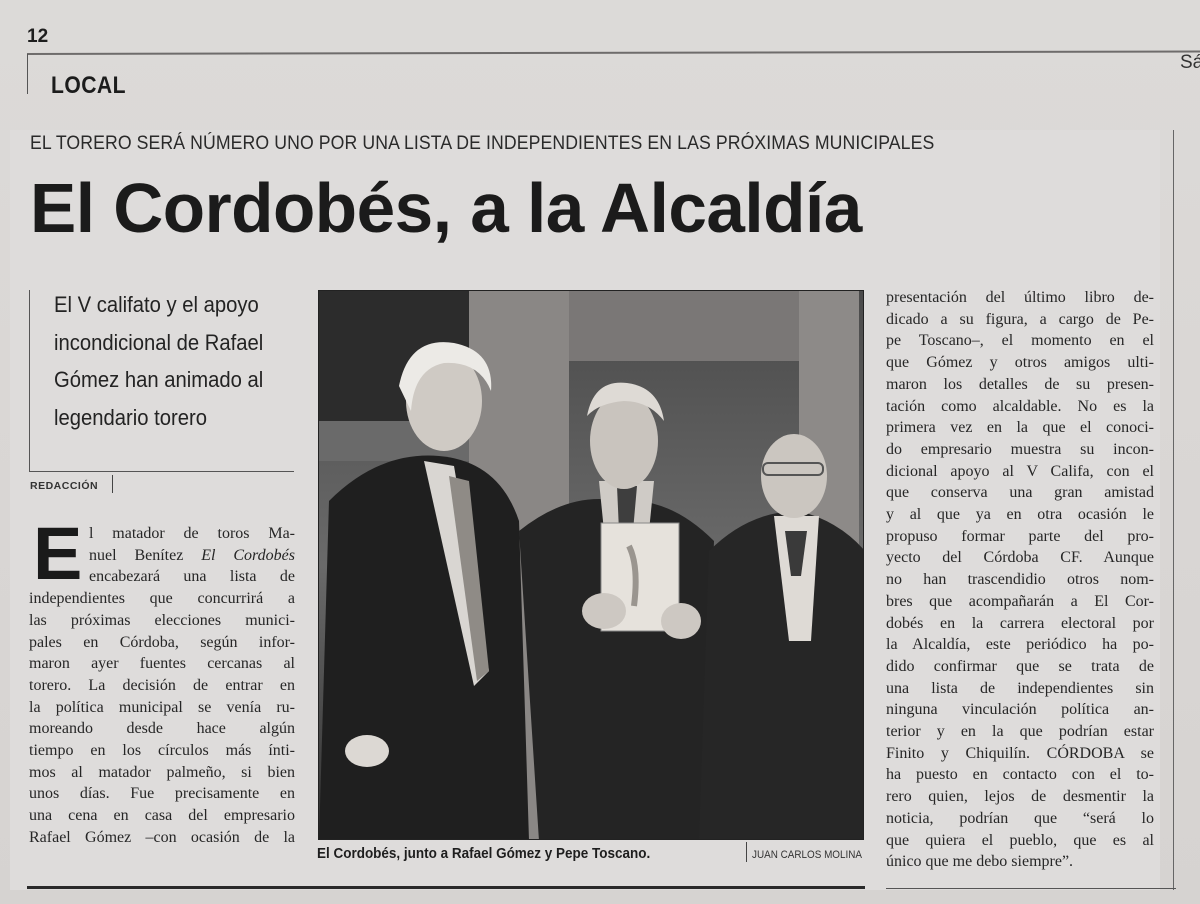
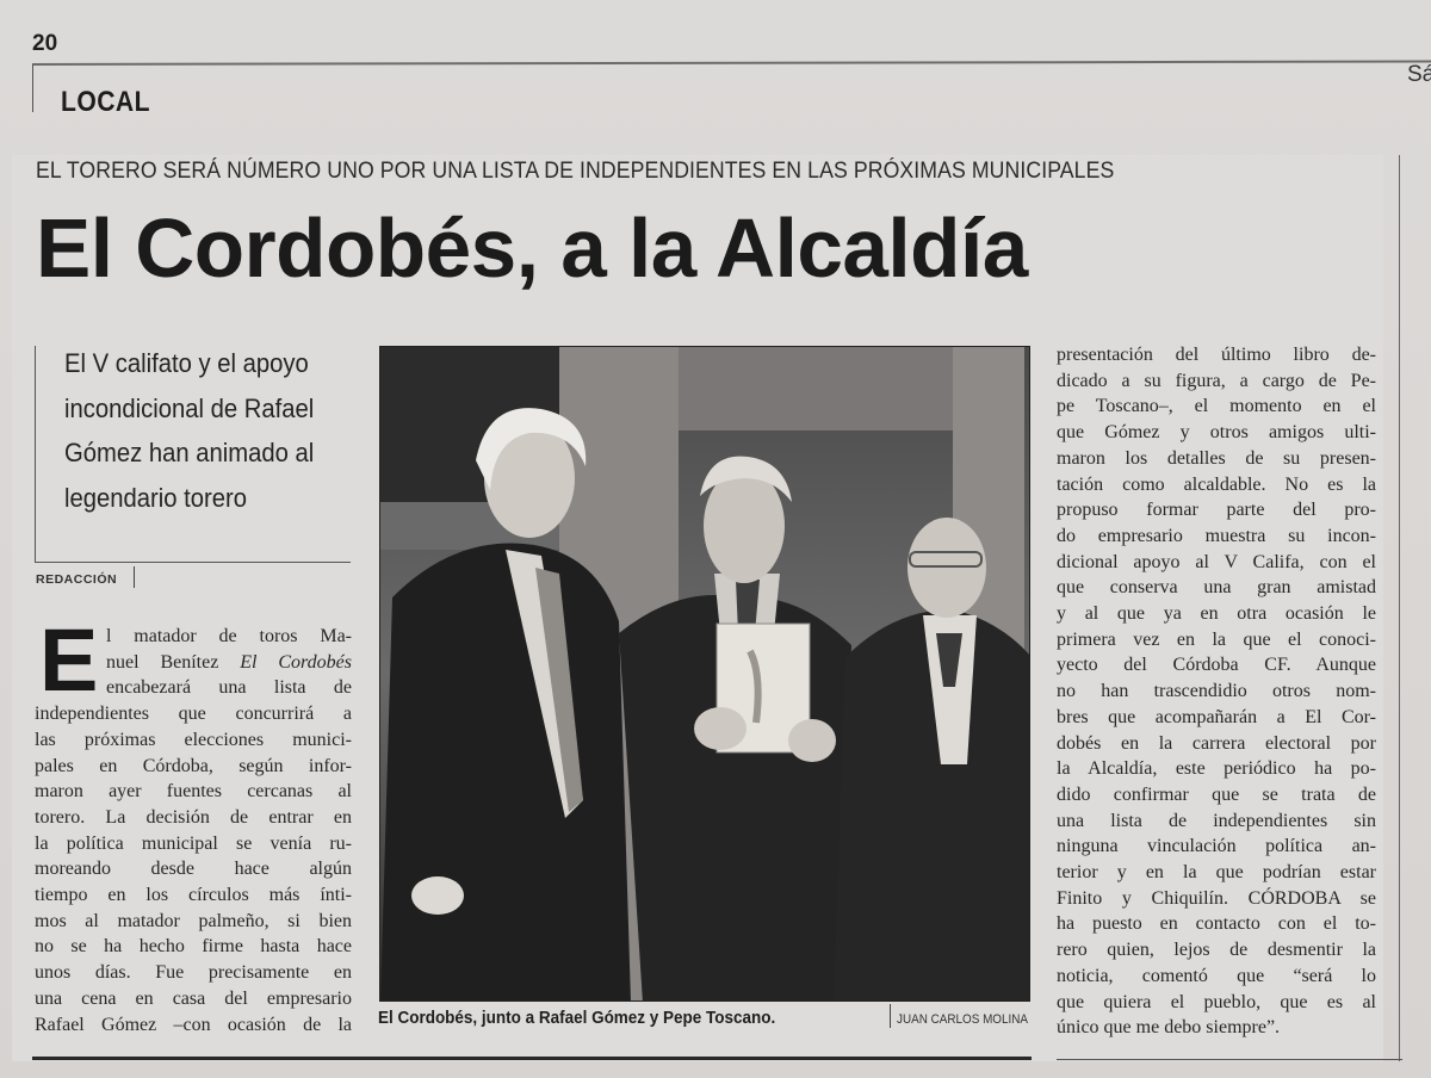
- 12
+ 20
  LOCAL
  Sá
  EL TORERO SERÁ NÚMERO UNO POR UNA LISTA DE INDEPENDIENTES EN LAS PRÓXIMAS MUNICIPALES
  El Cordobés, a la Alcaldía
  El V califato y el apoyo incondicional de Rafael Gómez han animado al legendario torero
  REDACCIÓN
  E
  l matador de toros Ma-
  nuel Benítez El Cordobés
  encabezará una lista de
  independientes que concurrirá a
  las próximas elecciones munici-
  pales en Córdoba, según infor-
  maron ayer fuentes cercanas al
  torero. La decisión de entrar en
  la política municipal se venía ru-
  moreando desde hace algún
  tiempo en los círculos más ínti-
  mos al matador palmeño, si bien
+ no se ha hecho firme hasta hace
  unos días. Fue precisamente en
  una cena en casa del empresario
  Rafael Gómez –con ocasión de la
  El Cordobés, junto a Rafael Gómez y Pepe Toscano.
  JUAN CARLOS MOLINA
  presentación del último libro de-
  dicado a su figura, a cargo de Pe-
  pe Toscano–, el momento en el
  que Gómez y otros amigos ulti-
  maron los detalles de su presen-
  tación como alcaldable. No es la
- primera vez en la que el conoci-
+ propuso formar parte del pro-
  do empresario muestra su incon-
  dicional apoyo al V Califa, con el
  que conserva una gran amistad
  y al que ya en otra ocasión le
- propuso formar parte del pro-
+ primera vez en la que el conoci-
  yecto del Córdoba CF. Aunque
  no han trascendidio otros nom-
  bres que acompañarán a El Cor-
  dobés en la carrera electoral por
  la Alcaldía, este periódico ha po-
  dido confirmar que se trata de
  una lista de independientes sin
  ninguna vinculación política an-
  terior y en la que podrían estar
  Finito y Chiquilín. CÓRDOBA se
  ha puesto en contacto con el to-
  rero quien, lejos de desmentir la
- noticia, podrían que “será lo
+ noticia, comentó que “será lo
  que quiera el pueblo, que es al
  único que me debo siempre”.
